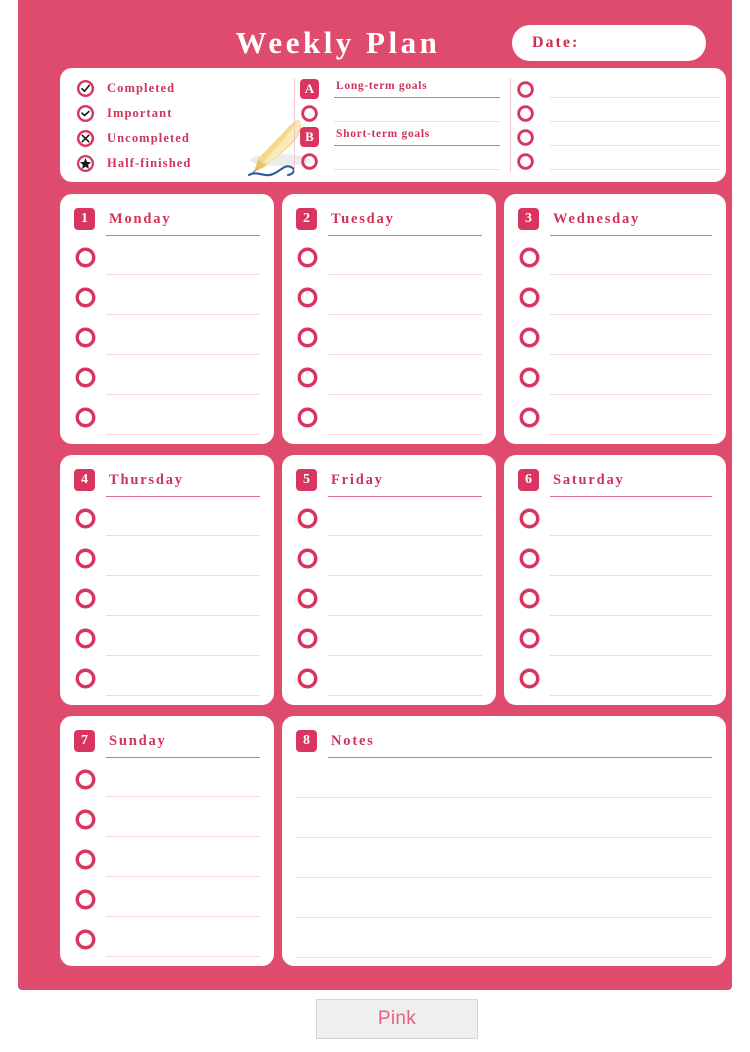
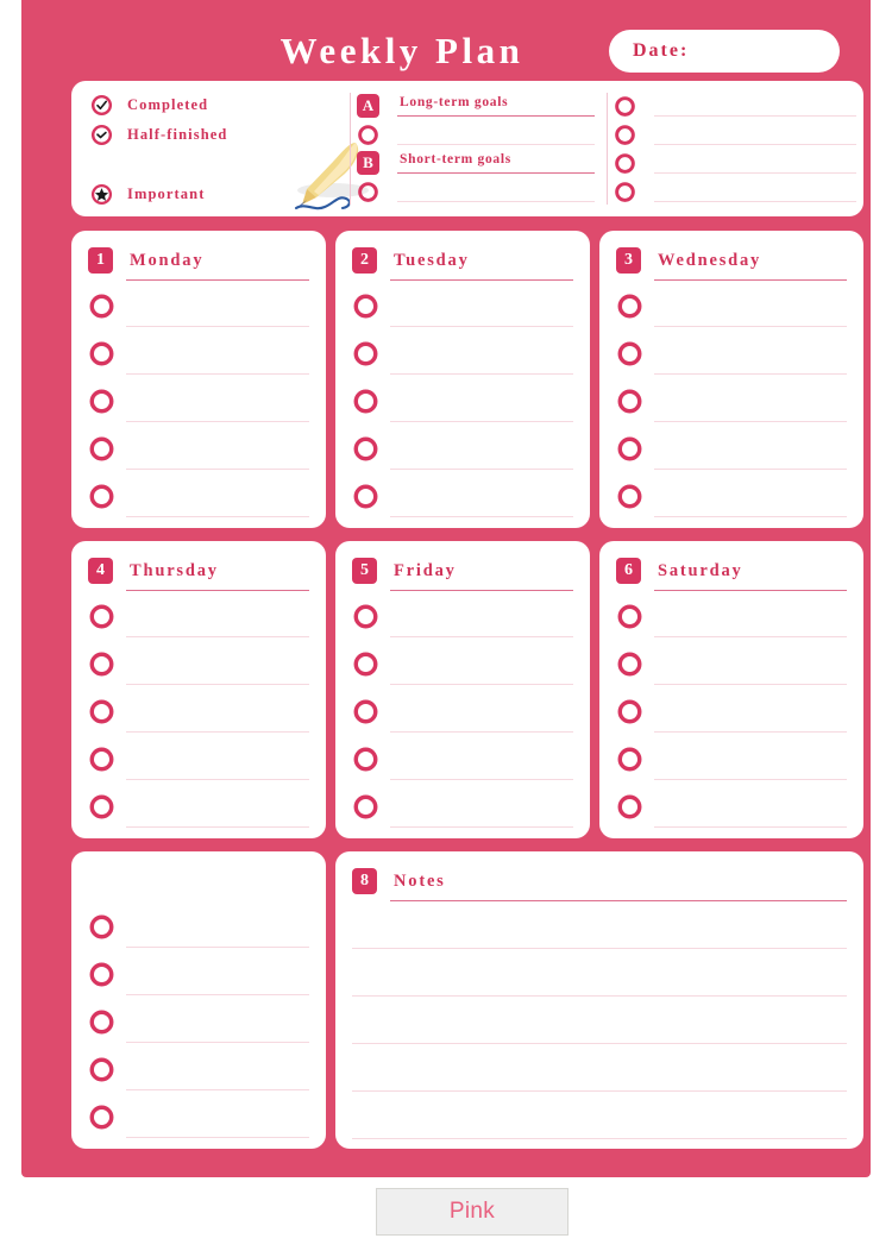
  Weekly Plan
  Date:
  Completed
- Important
+ Half-finished
- Uncompleted
- Half-finished
+ Important
  A
  Long-term goals
  B
  Short-term goals
  1
  Monday
  2
  Tuesday
  3
  Wednesday
  4
  Thursday
  5
  Friday
  6
  Saturday
- 7
- Sunday
  8
  Notes
  Pink
